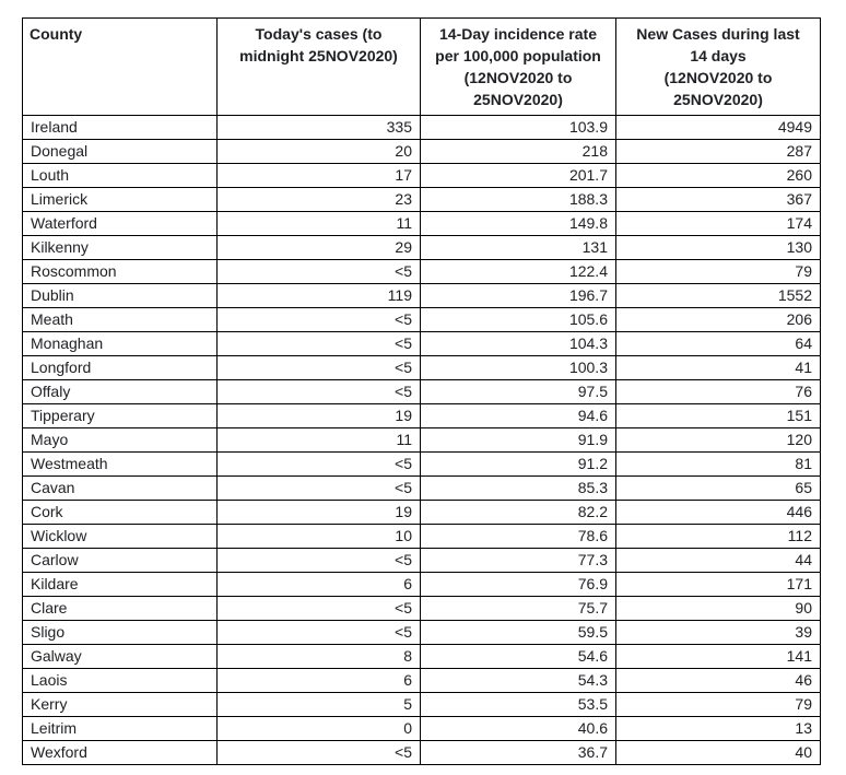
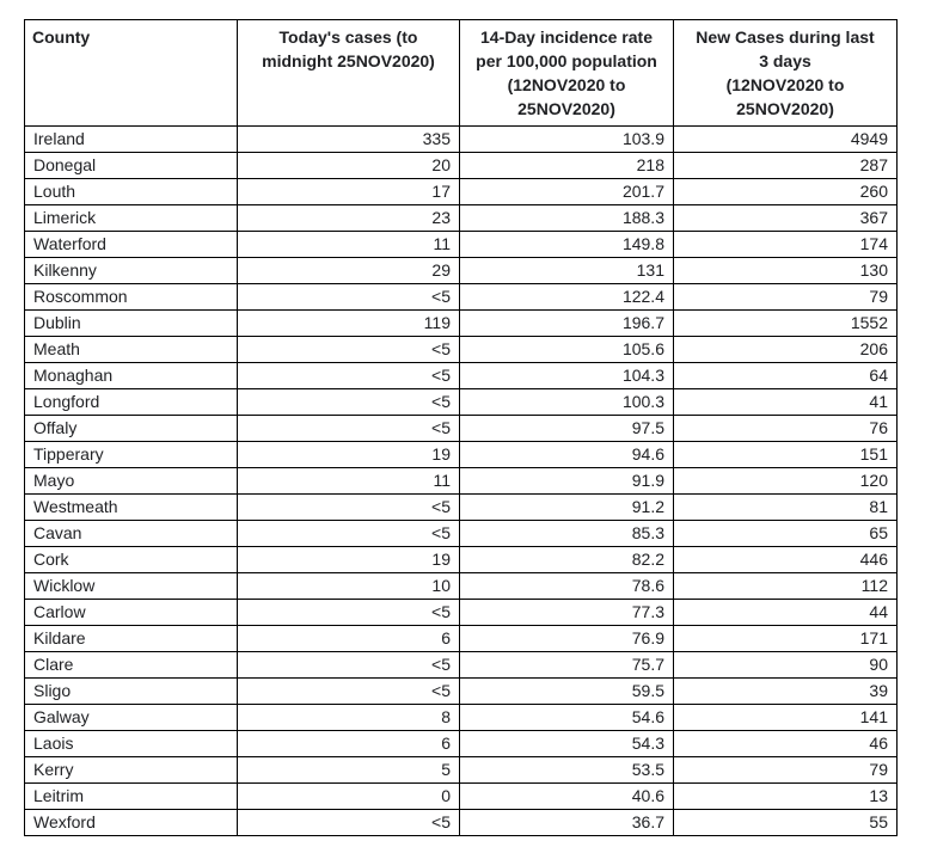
- County	Today's cases (to midnight 25NOV2020)	14-Day incidence rate per 100,000 population (12NOV2020 to 25NOV2020)	New Cases during last 14 days (12NOV2020 to 25NOV2020)
+ County	Today's cases (to midnight 25NOV2020)	14-Day incidence rate per 100,000 population (12NOV2020 to 25NOV2020)	New Cases during last 3 days (12NOV2020 to 25NOV2020)
  Ireland	335	103.9	4949
  Donegal	20	218	287
  Louth	17	201.7	260
  Limerick	23	188.3	367
  Waterford	11	149.8	174
  Kilkenny	29	131	130
  Roscommon	<5	122.4	79
  Dublin	119	196.7	1552
  Meath	<5	105.6	206
  Monaghan	<5	104.3	64
  Longford	<5	100.3	41
  Offaly	<5	97.5	76
  Tipperary	19	94.6	151
  Mayo	11	91.9	120
  Westmeath	<5	91.2	81
  Cavan	<5	85.3	65
  Cork	19	82.2	446
  Wicklow	10	78.6	112
  Carlow	<5	77.3	44
  Kildare	6	76.9	171
  Clare	<5	75.7	90
  Sligo	<5	59.5	39
  Galway	8	54.6	141
  Laois	6	54.3	46
  Kerry	5	53.5	79
  Leitrim	0	40.6	13
- Wexford	<5	36.7	40
+ Wexford	<5	36.7	55
